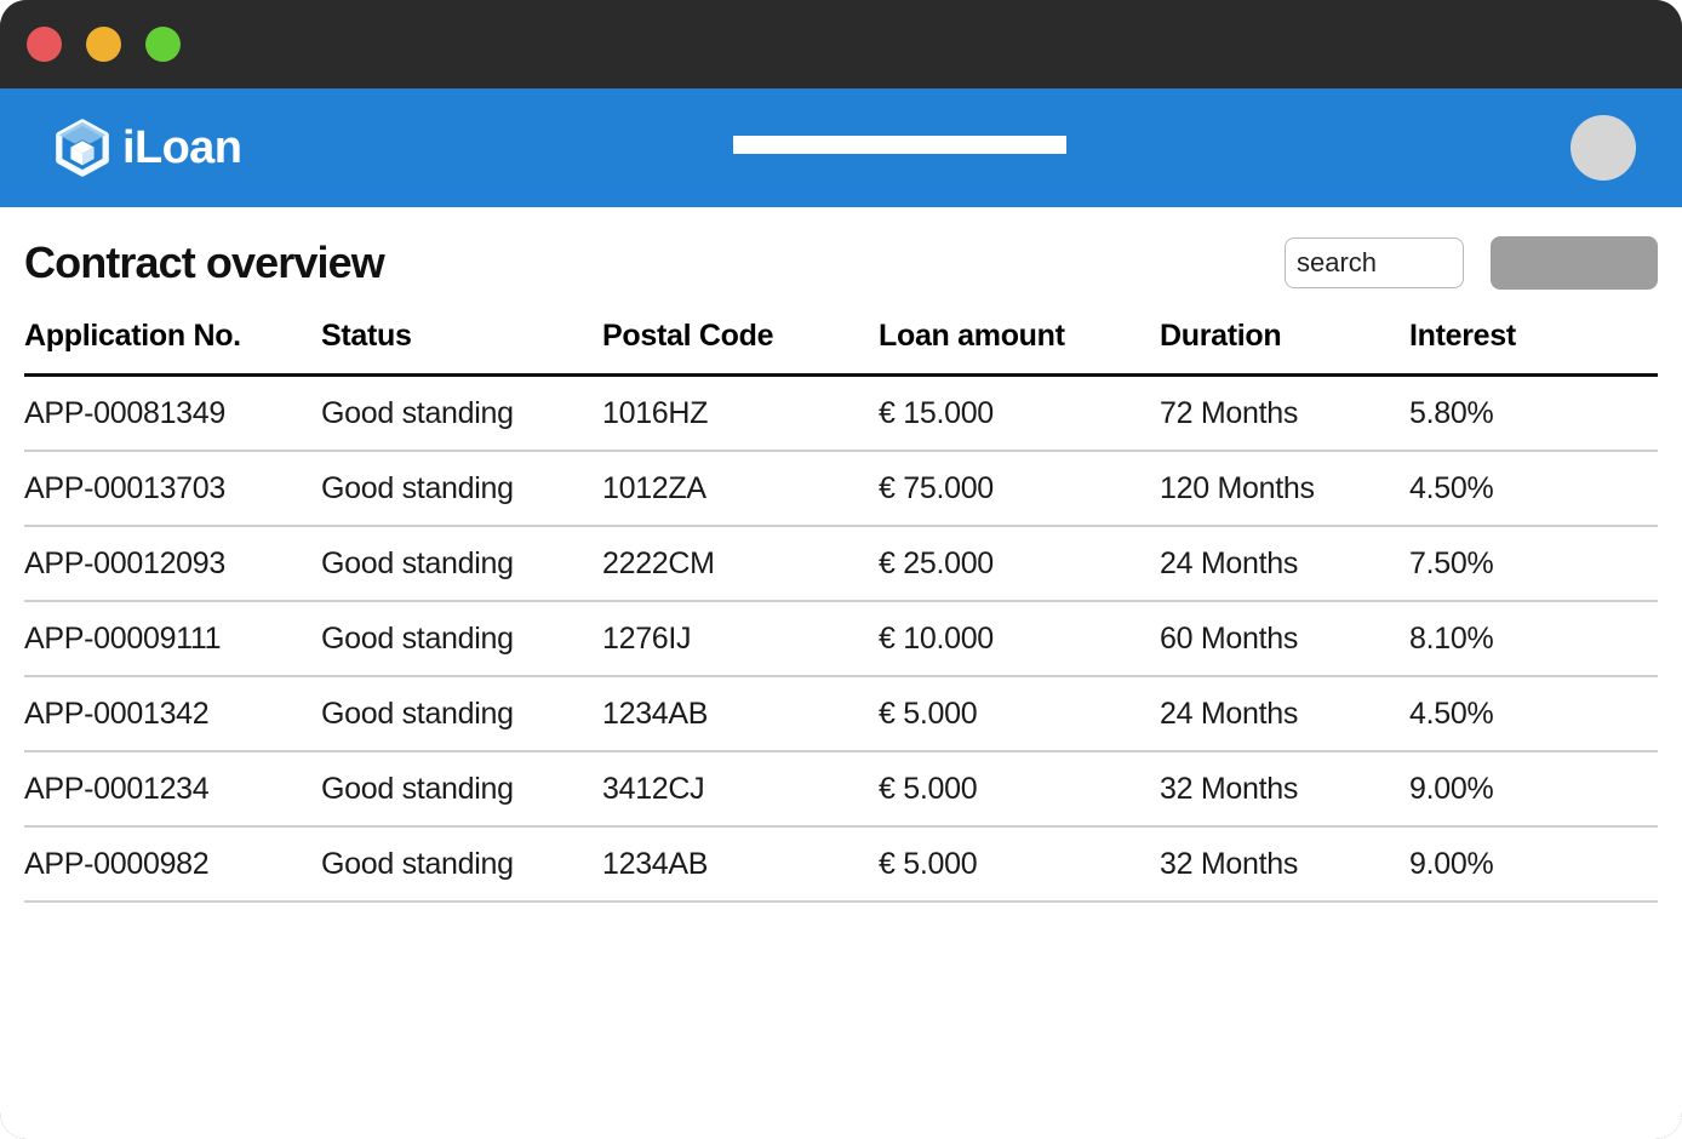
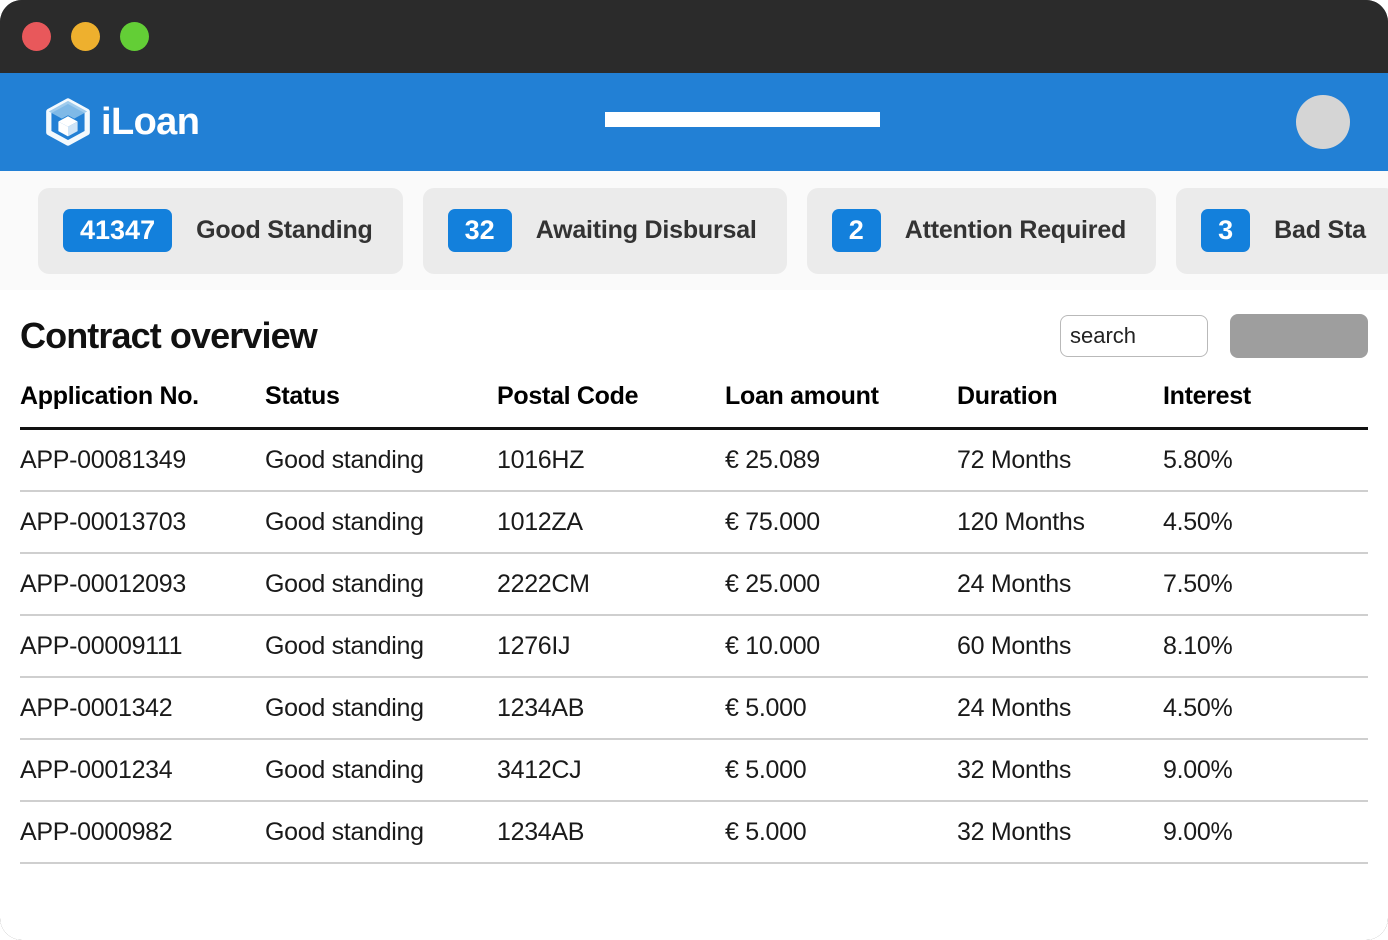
  iLoan
+ 41347
+ Good Standing
+ 32
+ Awaiting Disbursal
+ 2
+ Attention Required
+ 3
+ Bad Sta
  Contract overview
  search
  Application No.	Status	Postal Code	Loan amount	Duration	Interest
- APP-00081349	Good standing	1016HZ	€ 15.000	72 Months	5.80%
+ APP-00081349	Good standing	1016HZ	€ 25.089	72 Months	5.80%
  APP-00013703	Good standing	1012ZA	€ 75.000	120 Months	4.50%
  APP-00012093	Good standing	2222CM	€ 25.000	24 Months	7.50%
  APP-00009111	Good standing	1276IJ	€ 10.000	60 Months	8.10%
  APP-0001342	Good standing	1234AB	€ 5.000	24 Months	4.50%
  APP-0001234	Good standing	3412CJ	€ 5.000	32 Months	9.00%
  APP-0000982	Good standing	1234AB	€ 5.000	32 Months	9.00%
